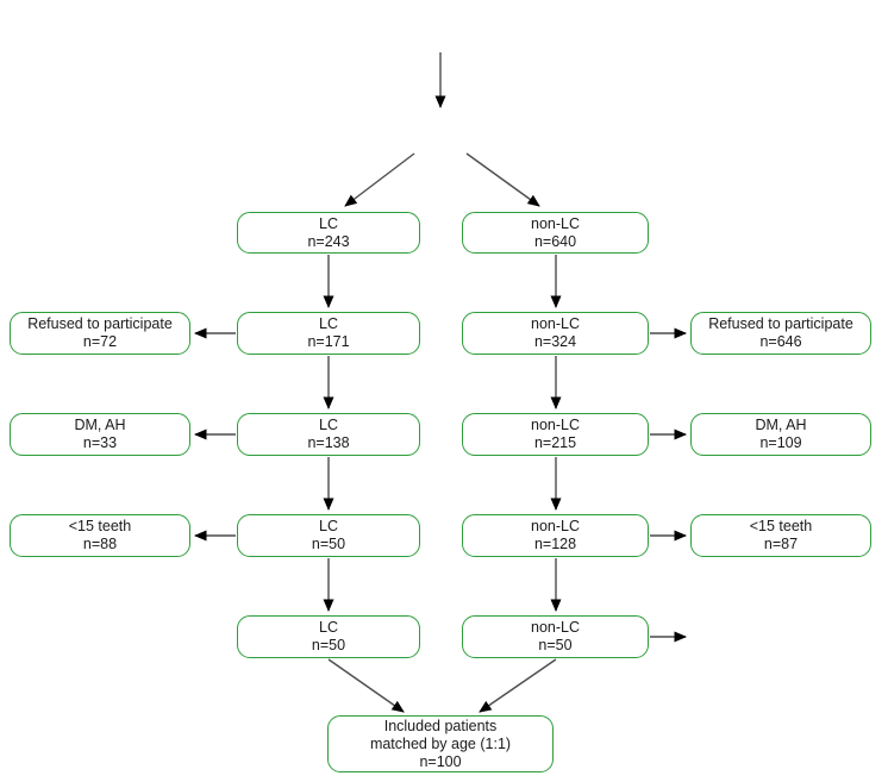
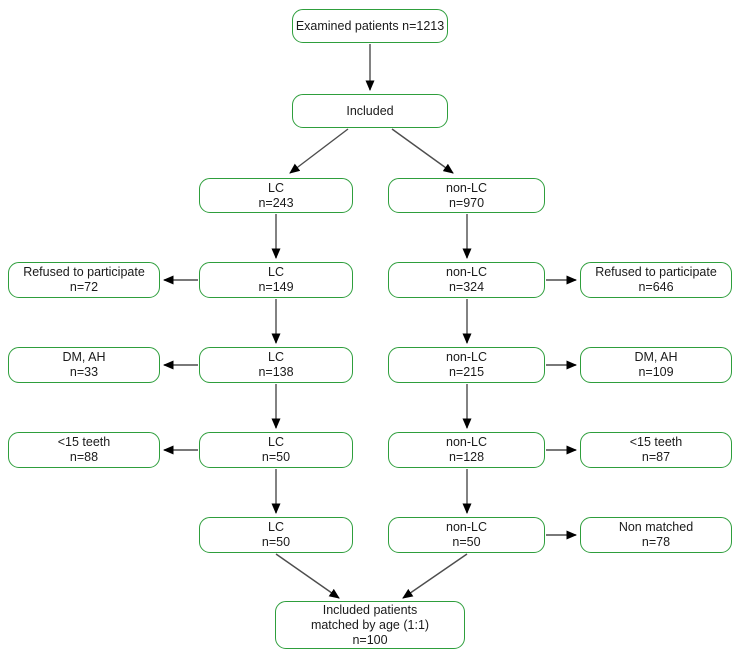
+ Examined patients n=1213
+ Included
  LC
  n=243
  non-LC
- n=640
+ n=970
  Refused to participate
  n=72
  LC
- n=171
+ n=149
  non-LC
  n=324
  Refused to participate
  n=646
  DM, AH
  n=33
  LC
  n=138
  non-LC
  n=215
  DM, AH
  n=109
  <15 teeth
  n=88
  LC
  n=50
  non-LC
  n=128
  <15 teeth
  n=87
  LC
  n=50
  non-LC
  n=50
+ Non matched
+ n=78
  Included patients
  matched by age (1:1)
  n=100
